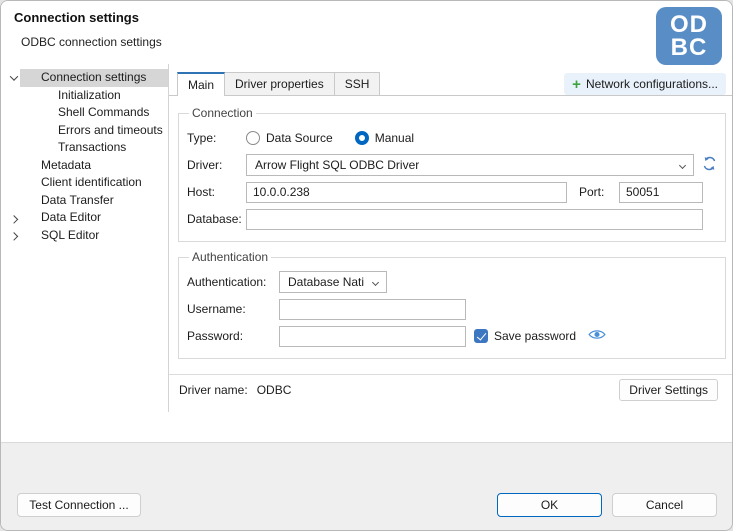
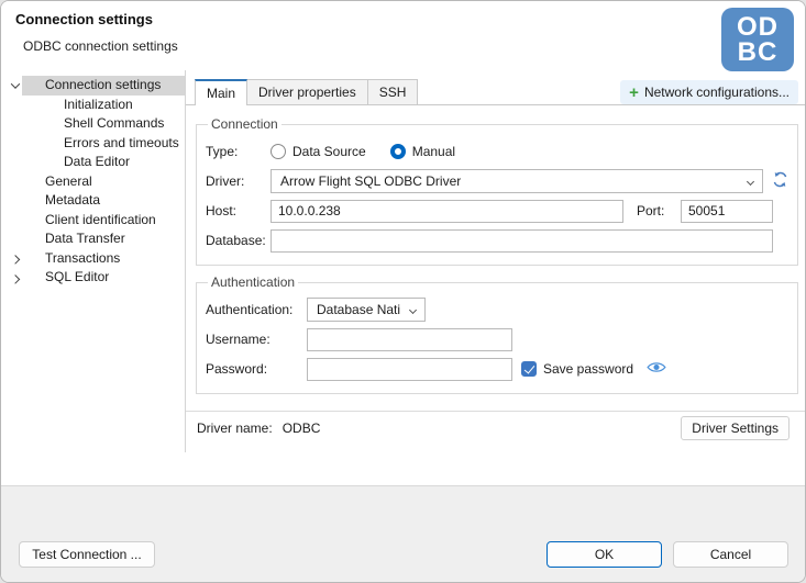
  Connection settings
  ODBC connection settings
  OD
  BC
  Connection settings
  Initialization
  Shell Commands
  Errors and timeouts
- Transactions
+ Data Editor
+ General
  Metadata
  Client identification
  Data Transfer
- Data Editor
+ Transactions
  SQL Editor
  Main
  Driver properties
  SSH
  +
  Network configurations...
  Connection
  Type:
  Data Source
  Manual
  Driver:
  Arrow Flight SQL ODBC Driver
  Host:
  10.0.0.238
  Port:
  50051
  Database:
  Authentication
  Authentication:
  Database Nati
  Username:
  Password:
  Save password
  Driver name:
  ODBC
  Driver Settings
  Test Connection ...
  OK
  Cancel
